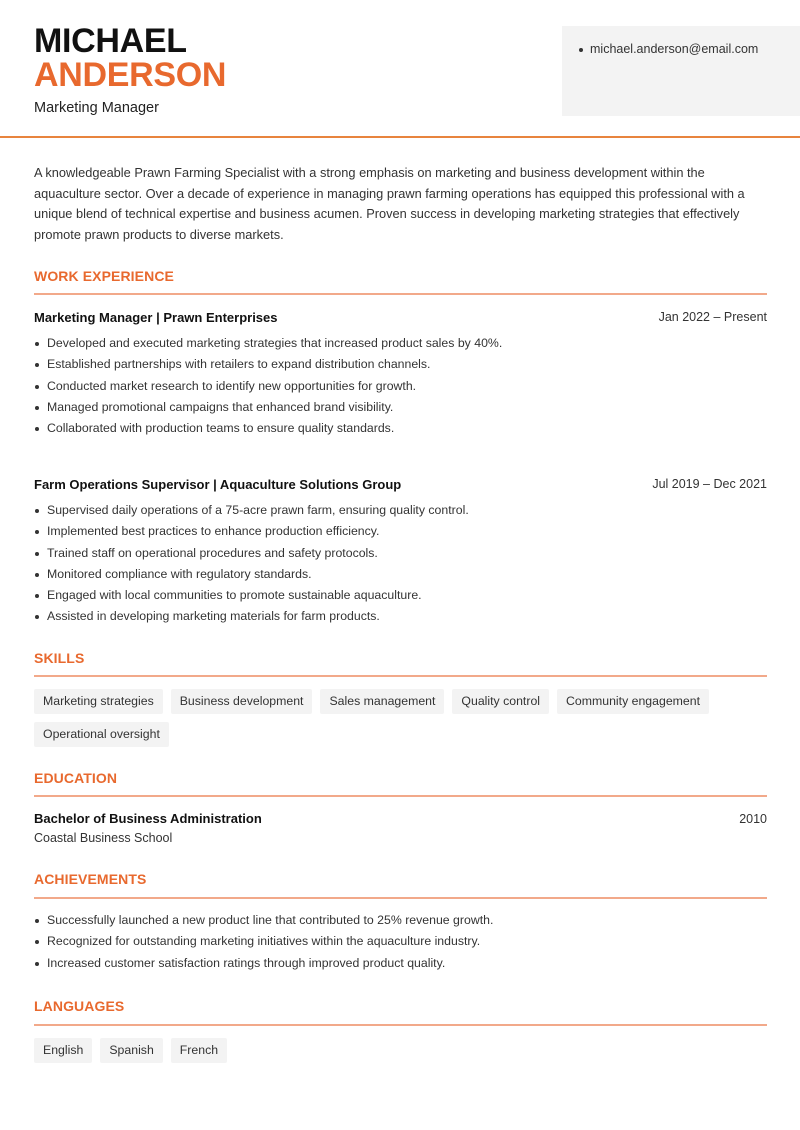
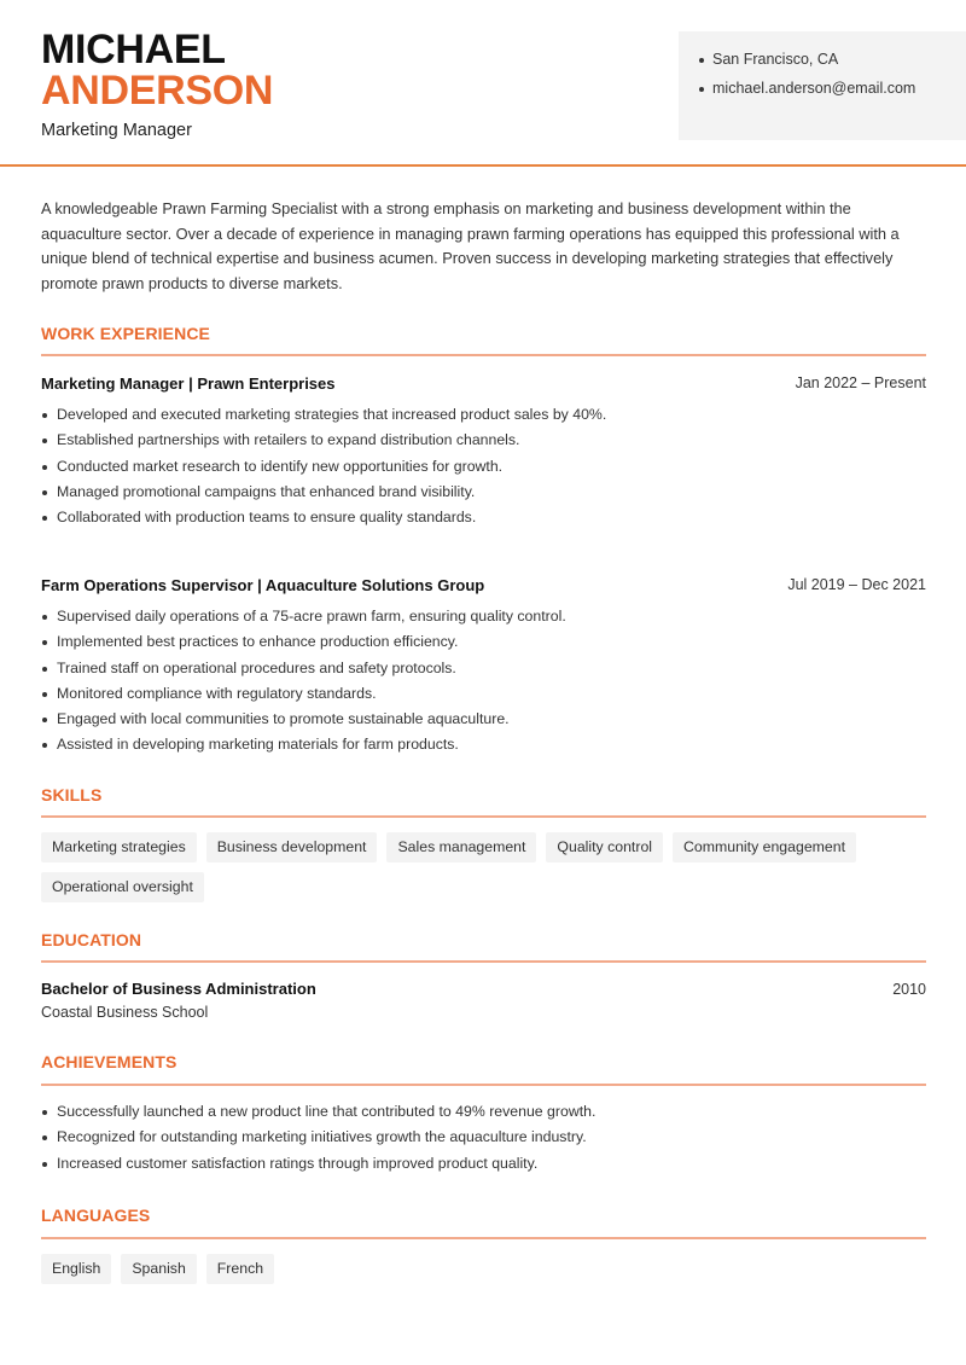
  MICHAEL
  ANDERSON
  Marketing Manager
+ San Francisco, CA
  michael.anderson@email.com
  A knowledgeable Prawn Farming Specialist with a strong emphasis on marketing and business development within the aquaculture sector. Over a decade of experience in managing prawn farming operations has equipped this professional with a unique blend of technical expertise and business acumen. Proven success in developing marketing strategies that effectively promote prawn products to diverse markets.
  WORK EXPERIENCE
  Marketing Manager | Prawn Enterprises
  Jan 2022 – Present
  Developed and executed marketing strategies that increased product sales by 40%.
  Established partnerships with retailers to expand distribution channels.
  Conducted market research to identify new opportunities for growth.
  Managed promotional campaigns that enhanced brand visibility.
  Collaborated with production teams to ensure quality standards.
  Farm Operations Supervisor | Aquaculture Solutions Group
  Jul 2019 – Dec 2021
  Supervised daily operations of a 75-acre prawn farm, ensuring quality control.
  Implemented best practices to enhance production efficiency.
  Trained staff on operational procedures and safety protocols.
  Monitored compliance with regulatory standards.
  Engaged with local communities to promote sustainable aquaculture.
  Assisted in developing marketing materials for farm products.
  SKILLS
  Marketing strategies
  Business development
  Sales management
  Quality control
  Community engagement
  Operational oversight
  EDUCATION
  Bachelor of Business Administration
  2010
  Coastal Business School
  ACHIEVEMENTS
- Successfully launched a new product line that contributed to 25% revenue growth.
+ Successfully launched a new product line that contributed to 49% revenue growth.
- Recognized for outstanding marketing initiatives within the aquaculture industry.
+ Recognized for outstanding marketing initiatives growth the aquaculture industry.
  Increased customer satisfaction ratings through improved product quality.
  LANGUAGES
  English
  Spanish
  French
